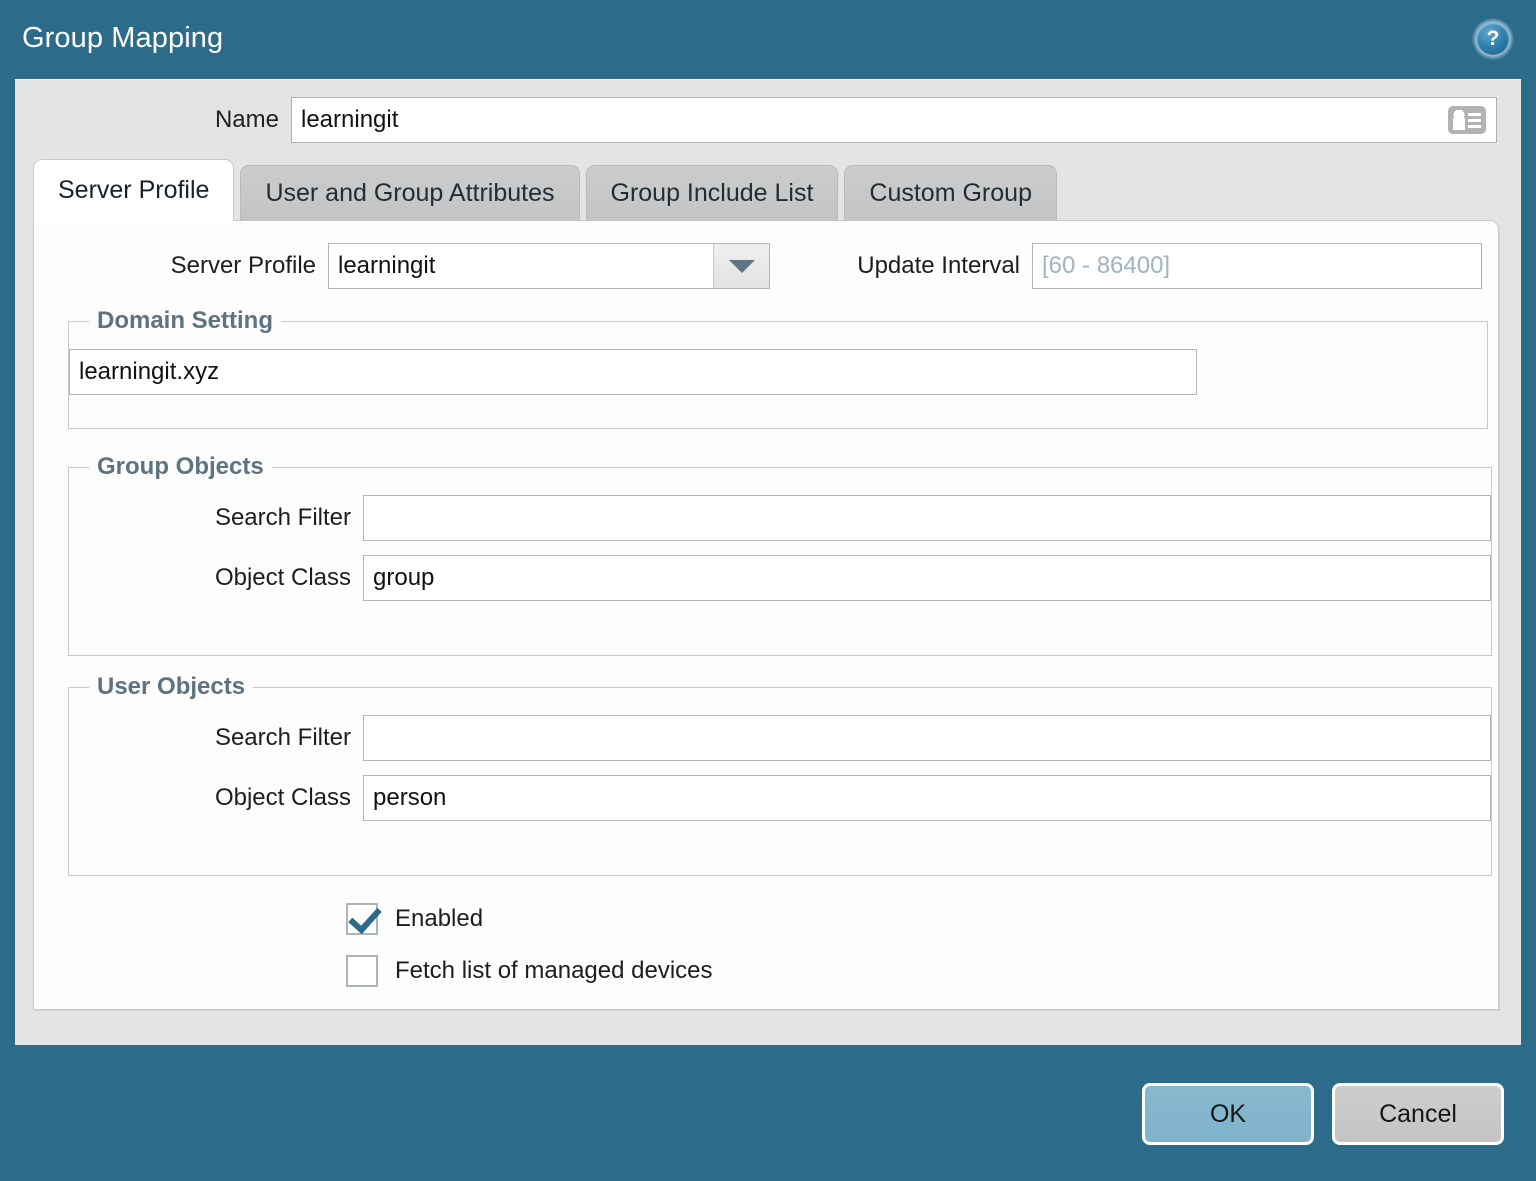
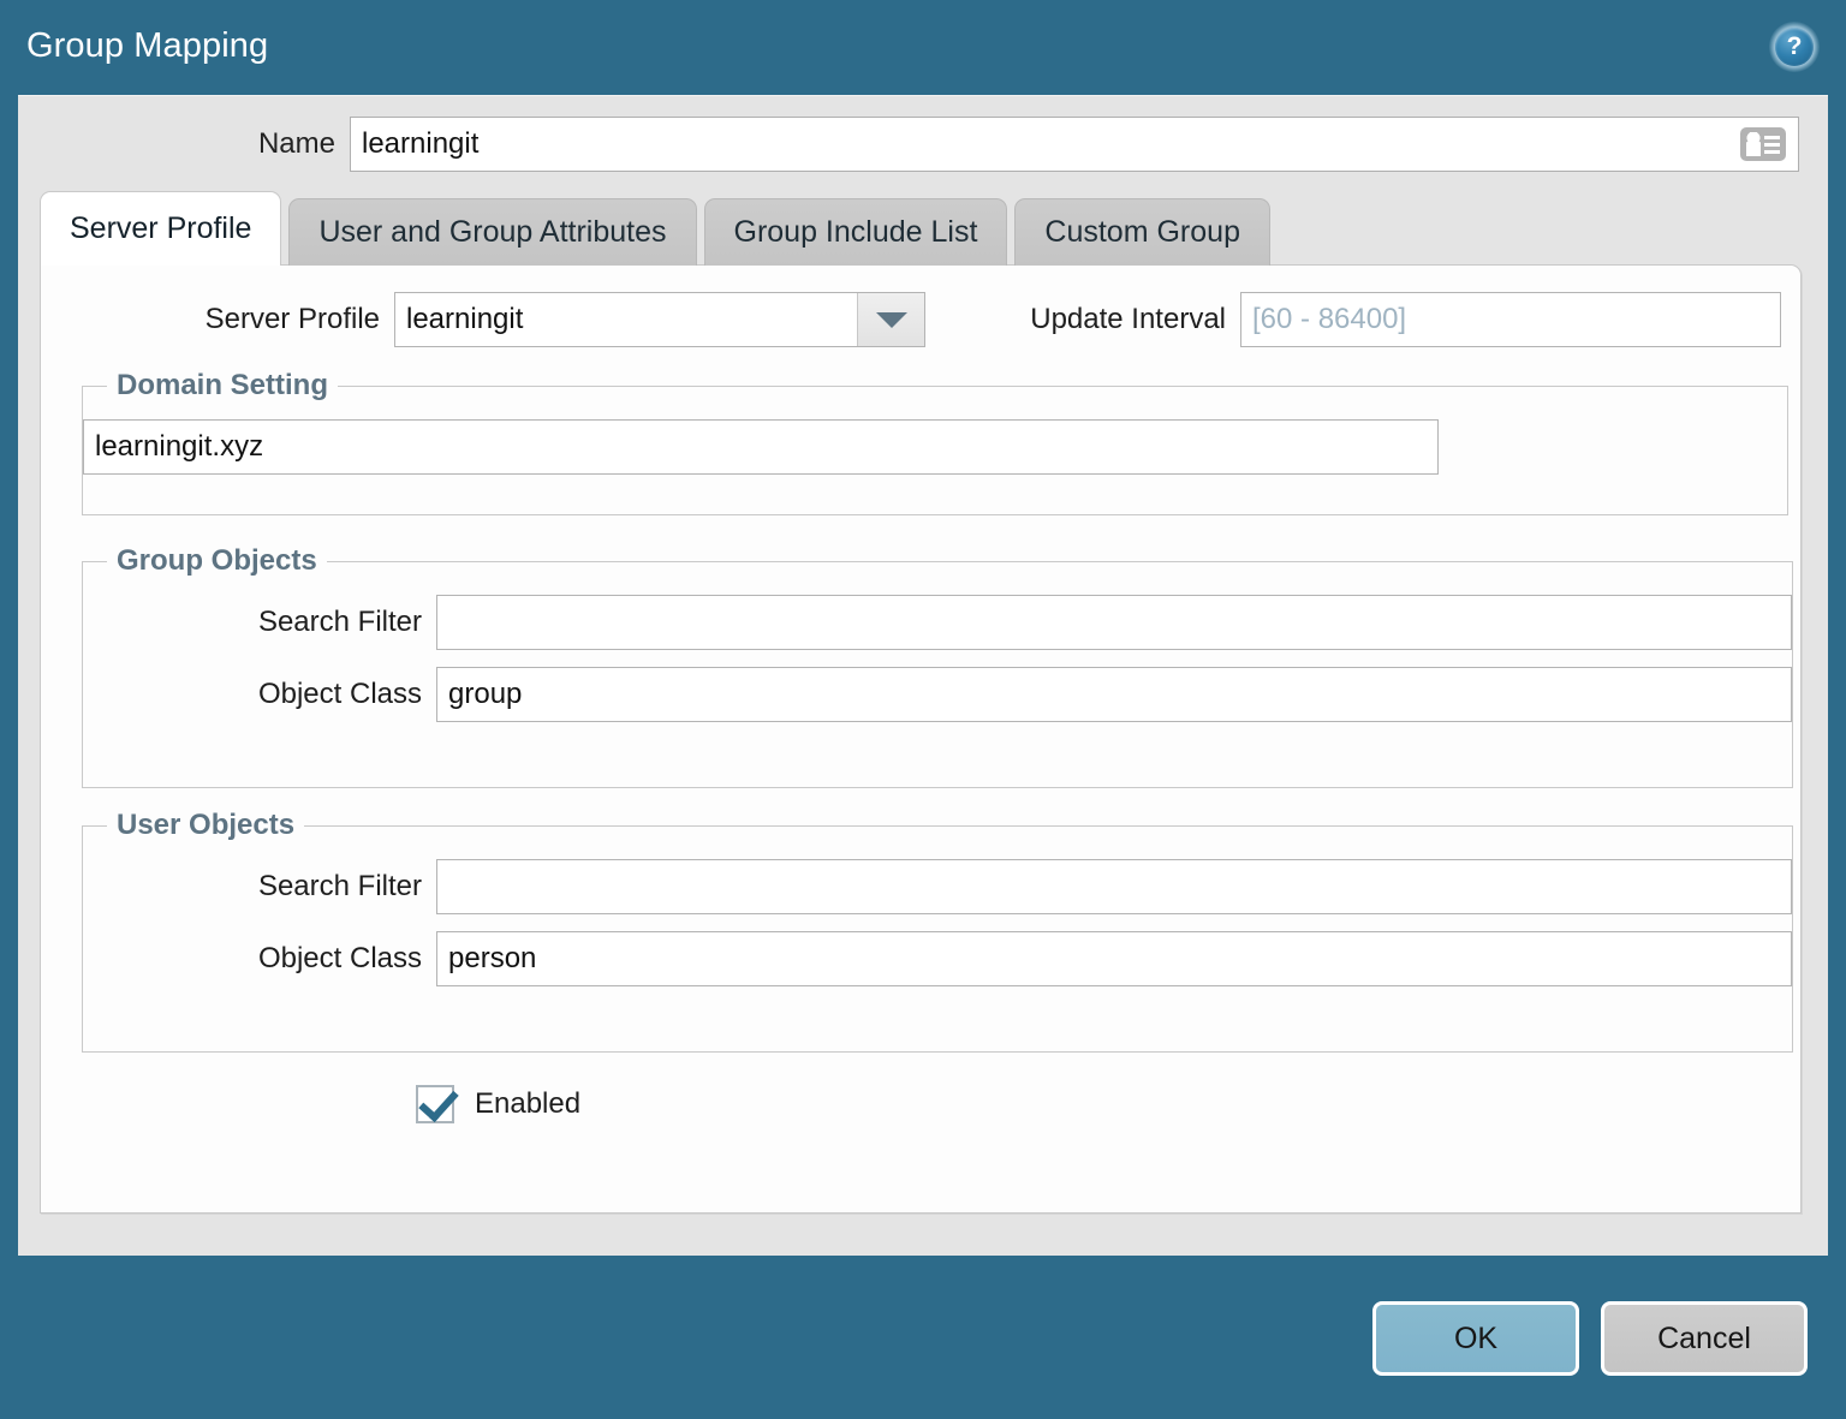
  Group Mapping
  ?
  Name
  learningit
  Server Profile
  User and Group Attributes
  Group Include List
  Custom Group
  Server Profile
  learningit
  Update Interval
  [60 - 86400]
  Domain Setting
  learningit.xyz
  Group Objects
  Search Filter
  Object Class
  group
  User Objects
  Search Filter
  Object Class
  person
  Enabled
- Fetch list of managed devices
  OK
  Cancel
